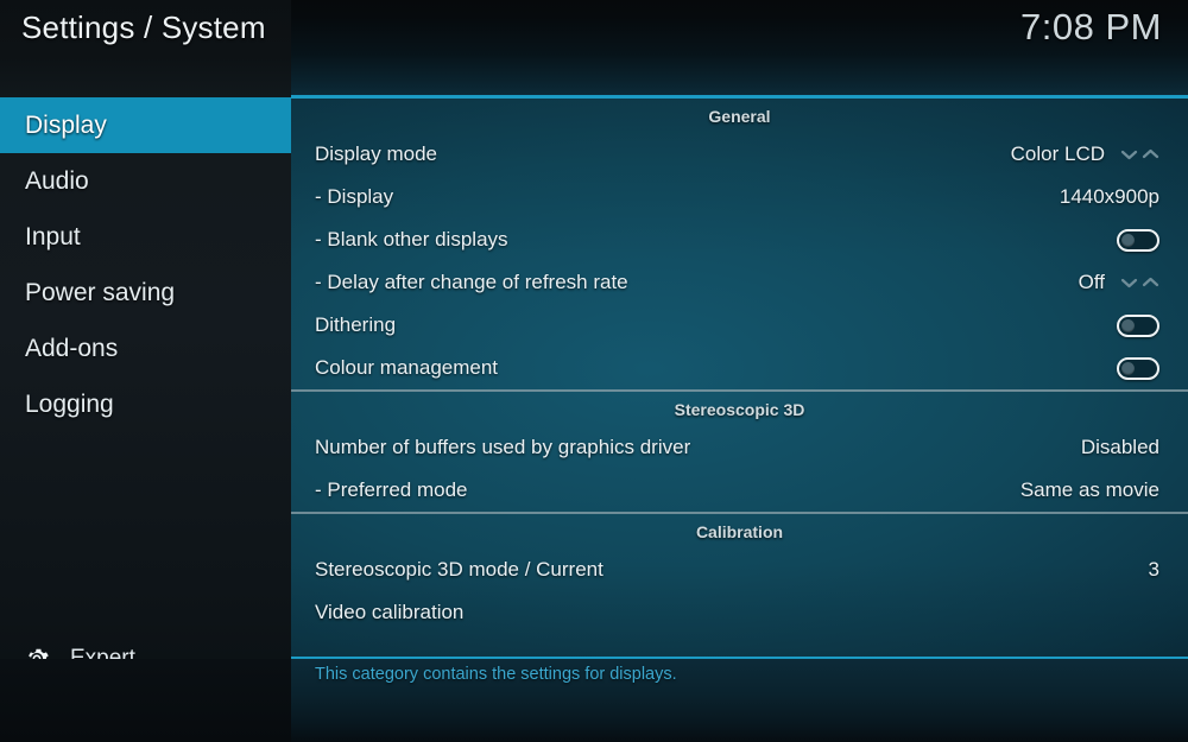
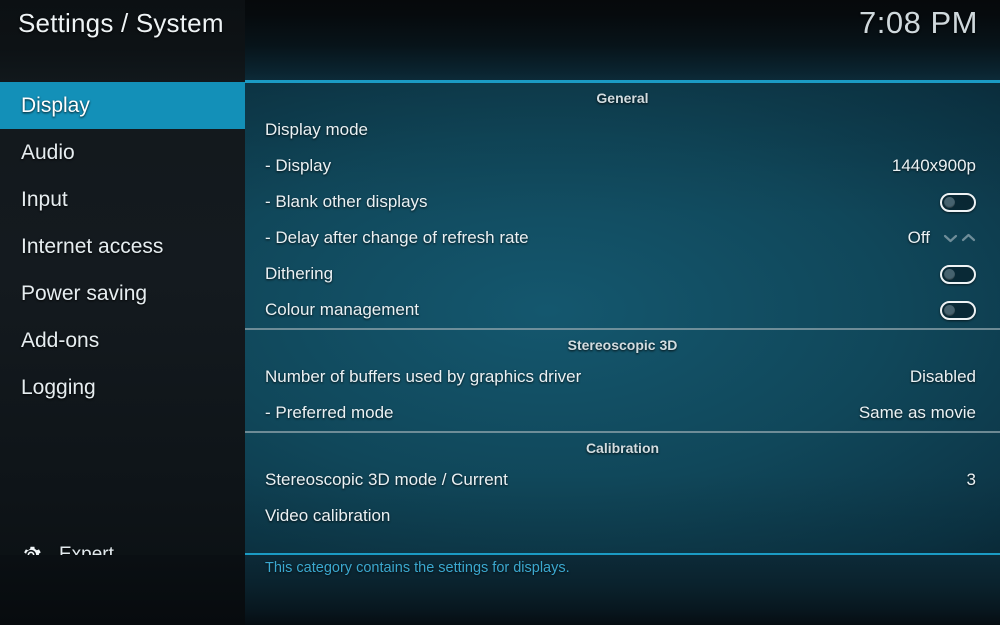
  Settings / System
  7:08 PM
  Display
  Audio
  Input
+ Internet access
  Power saving
  Add-ons
  Logging
  General
  Display mode
- Color LCD
  - Display
  1440x900p
  - Blank other displays
  - Delay after change of refresh rate
  Off
  Dithering
  Colour management
  Stereoscopic 3D
  Number of buffers used by graphics driver
  Disabled
  - Preferred mode
  Same as movie
  Calibration
  Stereoscopic 3D mode / Current
  3
  Video calibration
  This category contains the settings for displays.
